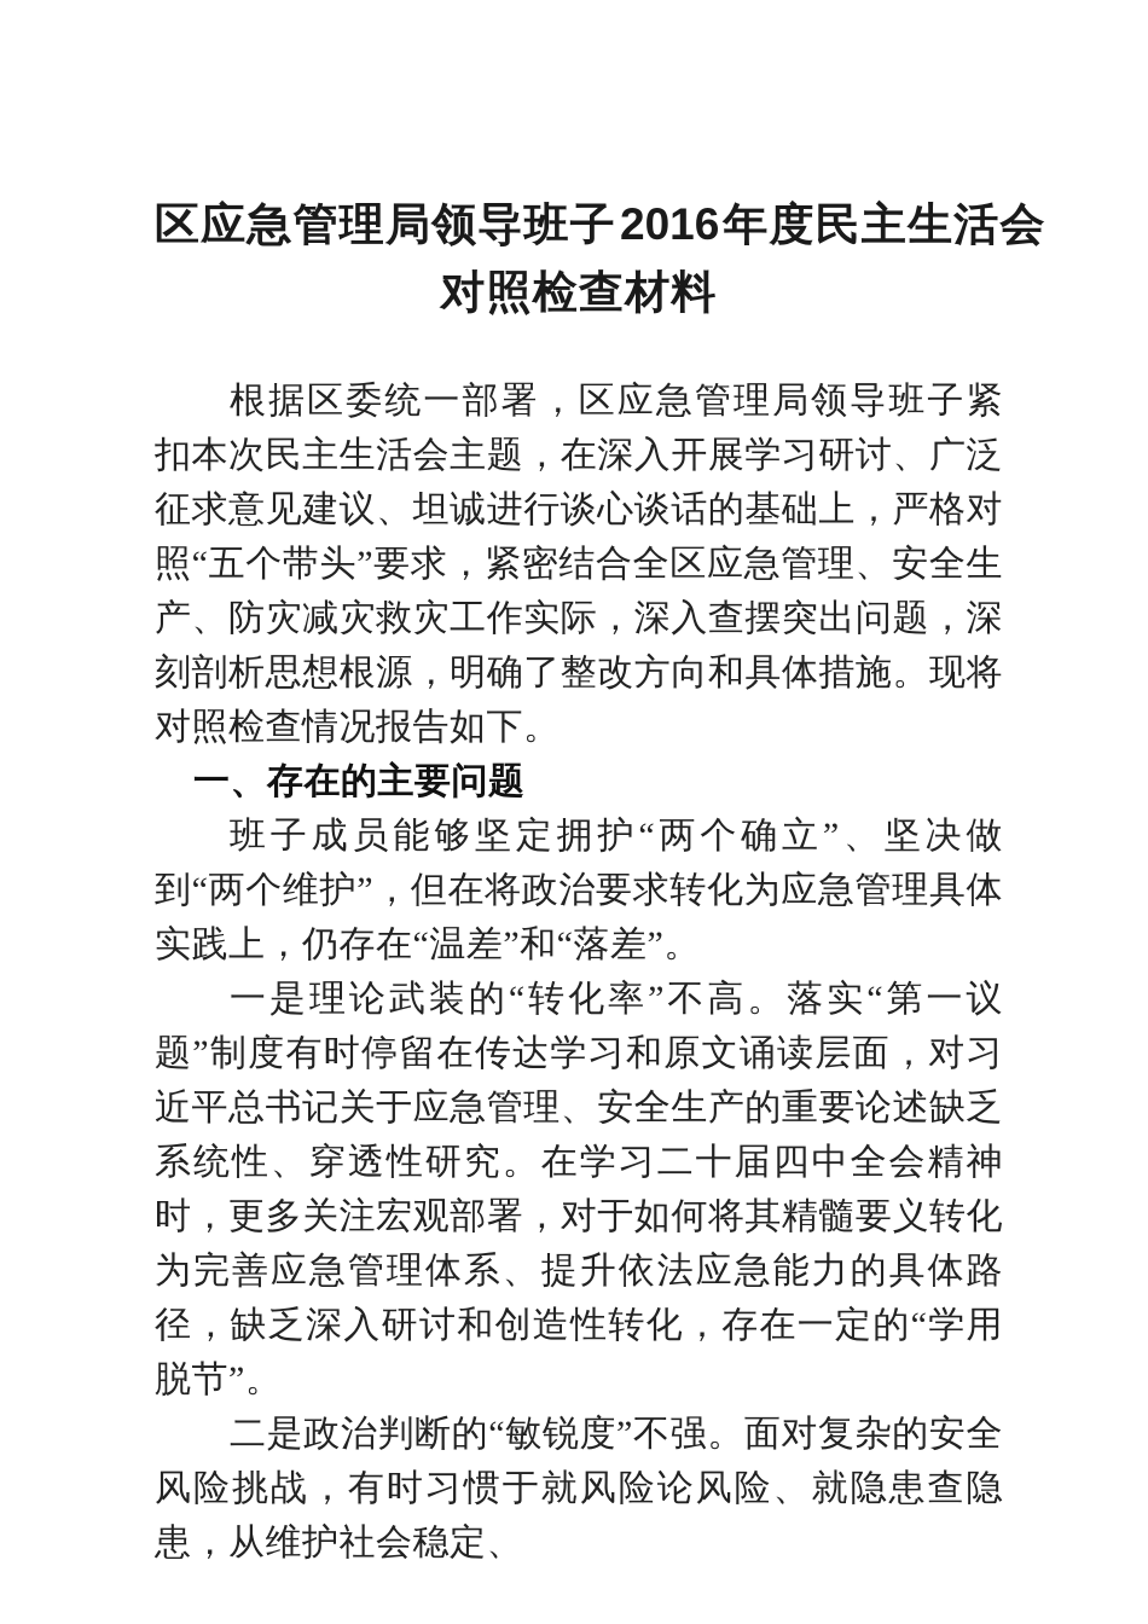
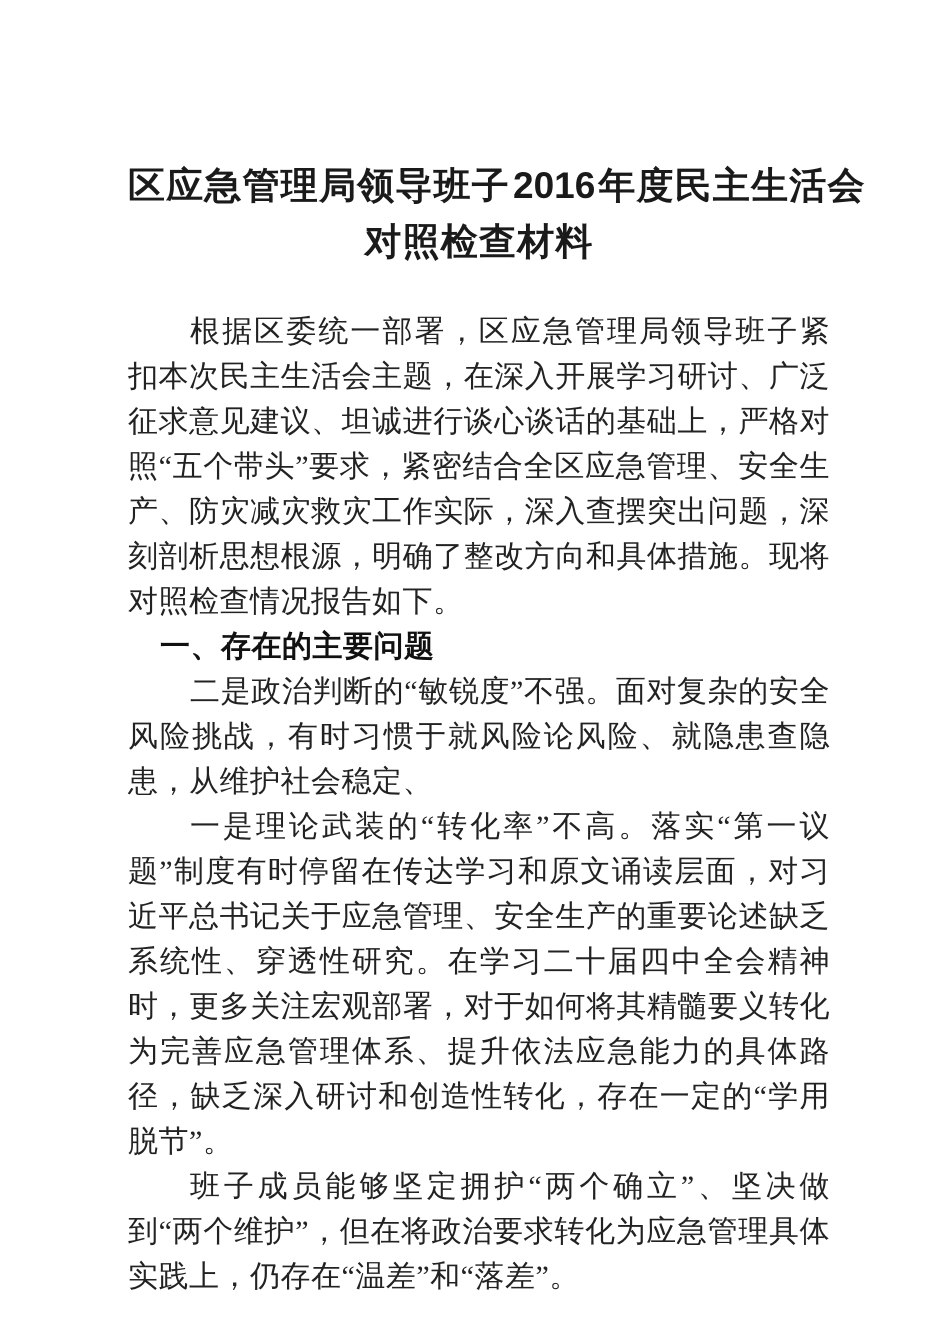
  区应急管理局领导班子2016年度民主生活会
  对照检查材料
  根据区委统一部署，区应急管理局领导班子紧扣本次民主生活会主题，在深入开展学习研讨、广泛征求意见建议、坦诚进行谈心谈话的基础上，严格对照“五个带头”要求，紧密结合全区应急管理、安全生产、防灾减灾救灾工作实际，深入查摆突出问题，深刻剖析思想根源，明确了整改方向和具体措施。现将对照检查情况报告如下。
  一、存在的主要问题
- 班子成员能够坚定拥护“两个确立”、坚决做到“两个维护”，但在将政治要求转化为应急管理具体实践上，仍存在“温差”和“落差”。
+ 二是政治判断的“敏锐度”不强。面对复杂的安全风险挑战，有时习惯于就风险论风险、就隐患查隐患，从维护社会稳定、
  一是理论武装的“转化率”不高。落实“第一议题”制度有时停留在传达学习和原文诵读层面，对习近平总书记关于应急管理、安全生产的重要论述缺乏系统性、穿透性研究。在学习二十届四中全会精神时，更多关注宏观部署，对于如何将其精髓要义转化为完善应急管理体系、提升依法应急能力的具体路径，缺乏深入研讨和创造性转化，存在一定的“学用脱节”。
- 二是政治判断的“敏锐度”不强。面对复杂的安全风险挑战，有时习惯于就风险论风险、就隐患查隐患，从维护社会稳定、
+ 班子成员能够坚定拥护“两个确立”、坚决做到“两个维护”，但在将政治要求转化为应急管理具体实践上，仍存在“温差”和“落差”。
